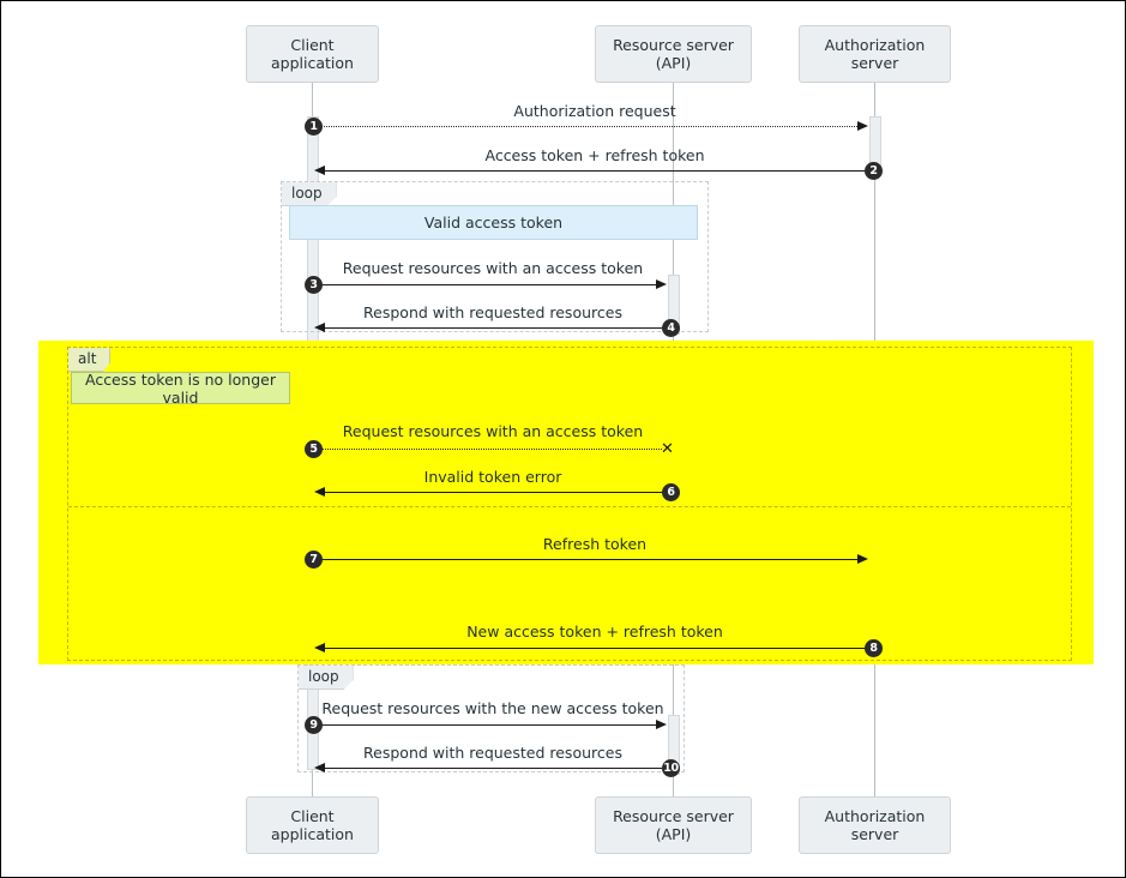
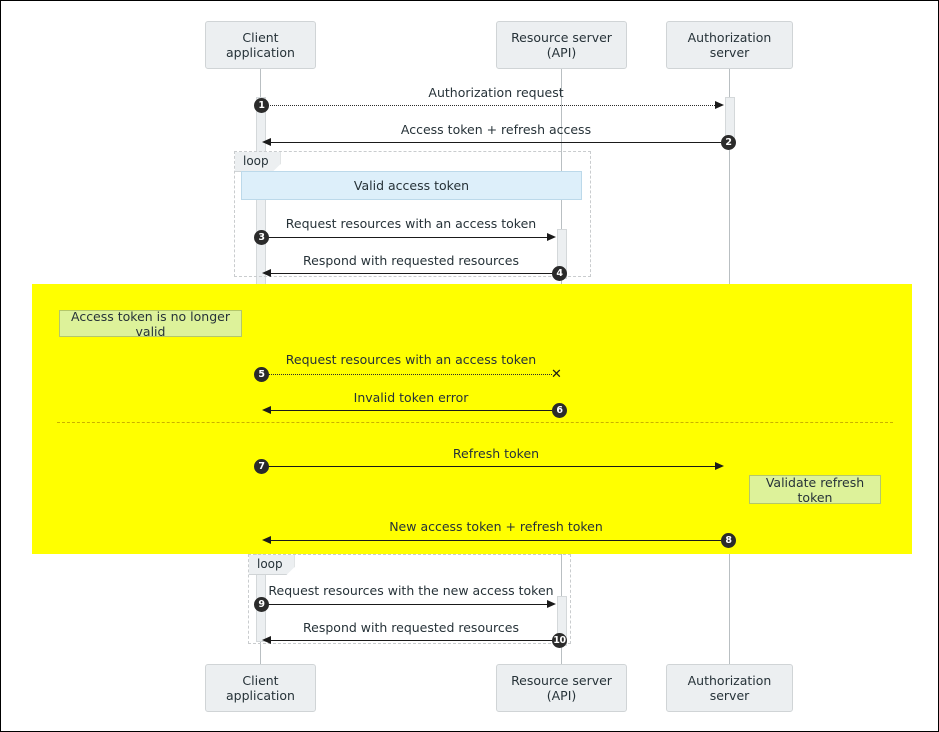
  Client application
  Resource server (API)
  Authorization server
  Client application
  Resource server (API)
  Authorization server
  Authorization request
  1
- Access token + refresh token
+ Access token + refresh access
  2
  loop
  Valid access token
  Request resources with an access token
  3
  Respond with requested resources
  4
- alt
  Access token is no longer valid
  Request resources with an access token
  ✕
  5
  Invalid token error
  6
  Refresh token
  7
+ Validate refresh token
  New access token + refresh token
  8
  loop
  Request resources with the new access token
  9
  Respond with requested resources
  10
